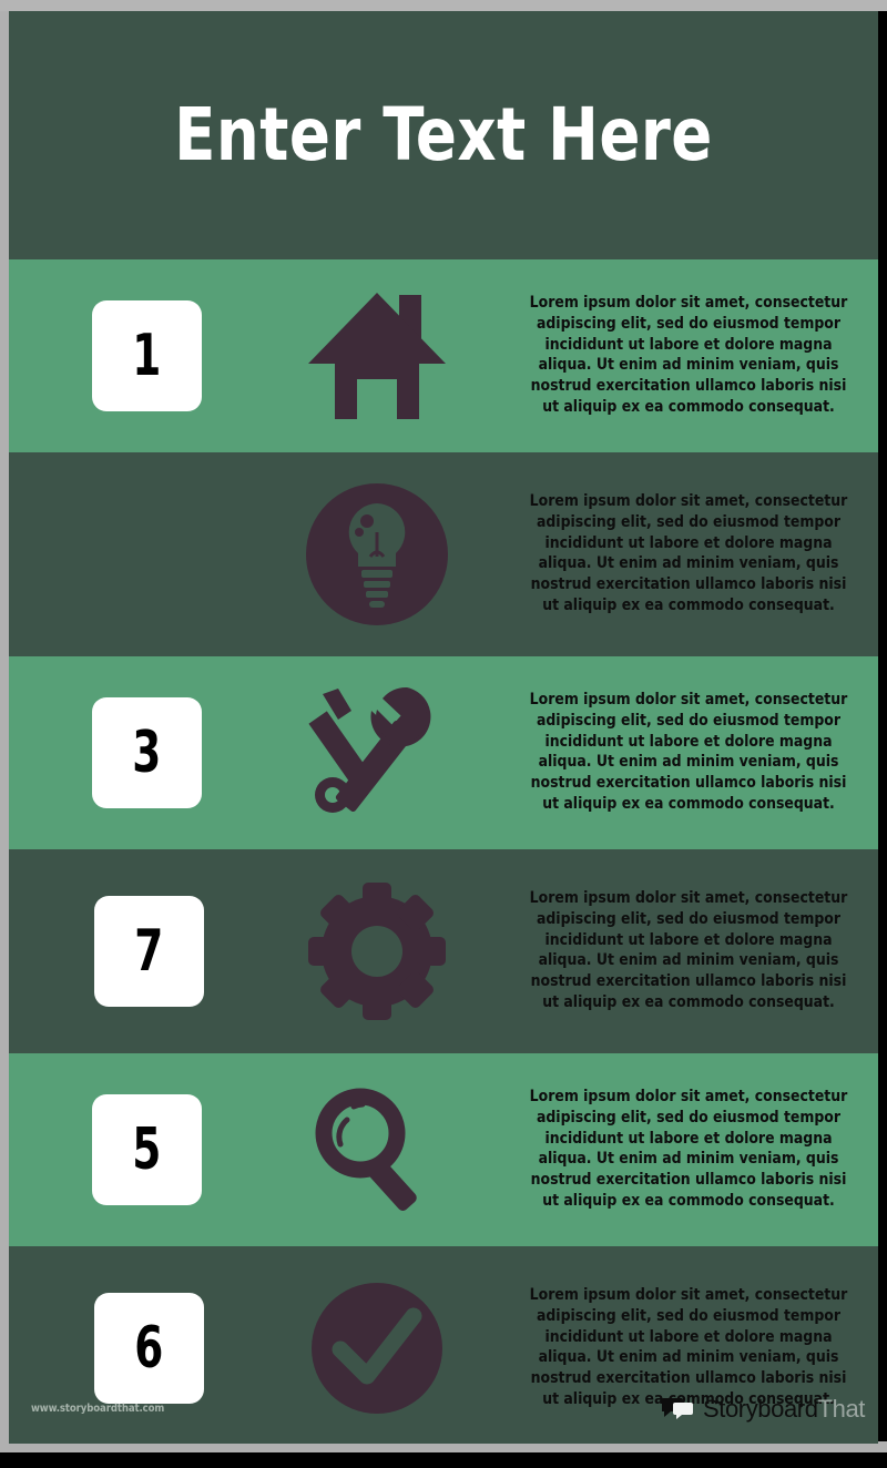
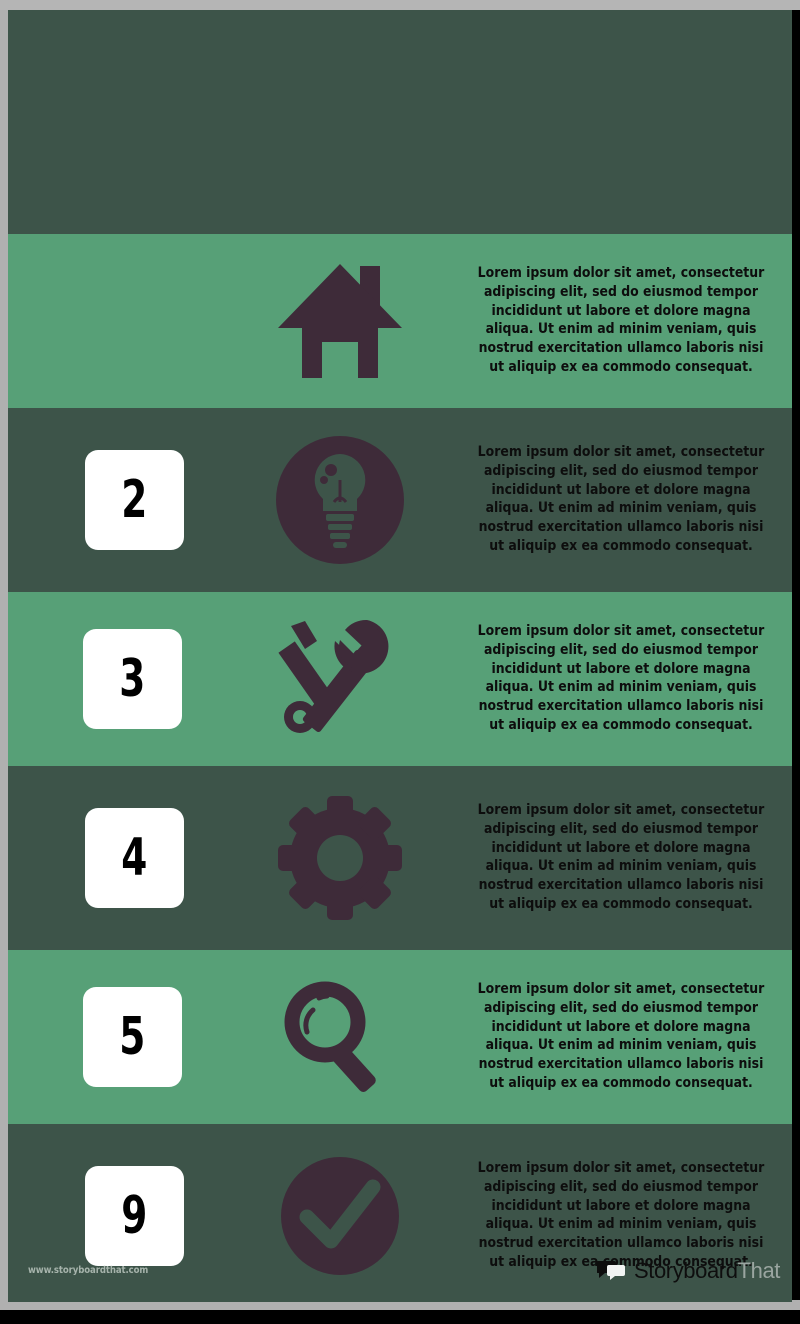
- Enter Text Here
- 1
  Lorem ipsum dolor sit amet, consectetur adipiscing elit, sed do eiusmod tempor incididunt ut labore et dolore magna aliqua. Ut enim ad minim veniam, quis nostrud exercitation ullamco laboris nisi ut aliquip ex ea commodo consequat.
+ 2
  Lorem ipsum dolor sit amet, consectetur adipiscing elit, sed do eiusmod tempor incididunt ut labore et dolore magna aliqua. Ut enim ad minim veniam, quis nostrud exercitation ullamco laboris nisi ut aliquip ex ea commodo consequat.
  3
  Lorem ipsum dolor sit amet, consectetur adipiscing elit, sed do eiusmod tempor incididunt ut labore et dolore magna aliqua. Ut enim ad minim veniam, quis nostrud exercitation ullamco laboris nisi ut aliquip ex ea commodo consequat.
- 7
+ 4
  Lorem ipsum dolor sit amet, consectetur adipiscing elit, sed do eiusmod tempor incididunt ut labore et dolore magna aliqua. Ut enim ad minim veniam, quis nostrud exercitation ullamco laboris nisi ut aliquip ex ea commodo consequat.
  5
  Lorem ipsum dolor sit amet, consectetur adipiscing elit, sed do eiusmod tempor incididunt ut labore et dolore magna aliqua. Ut enim ad minim veniam, quis nostrud exercitation ullamco laboris nisi ut aliquip ex ea commodo consequat.
- 6
+ 9
  Lorem ipsum dolor sit amet, consectetur adipiscing elit, sed do eiusmod tempor incididunt ut labore et dolore magna aliqua. Ut enim ad minim veniam, quis nostrud exercitation ullamco laboris nisi ut aliquip ex eammodo consequat.
  www.storyboardthat.com
  StoryboardThat
